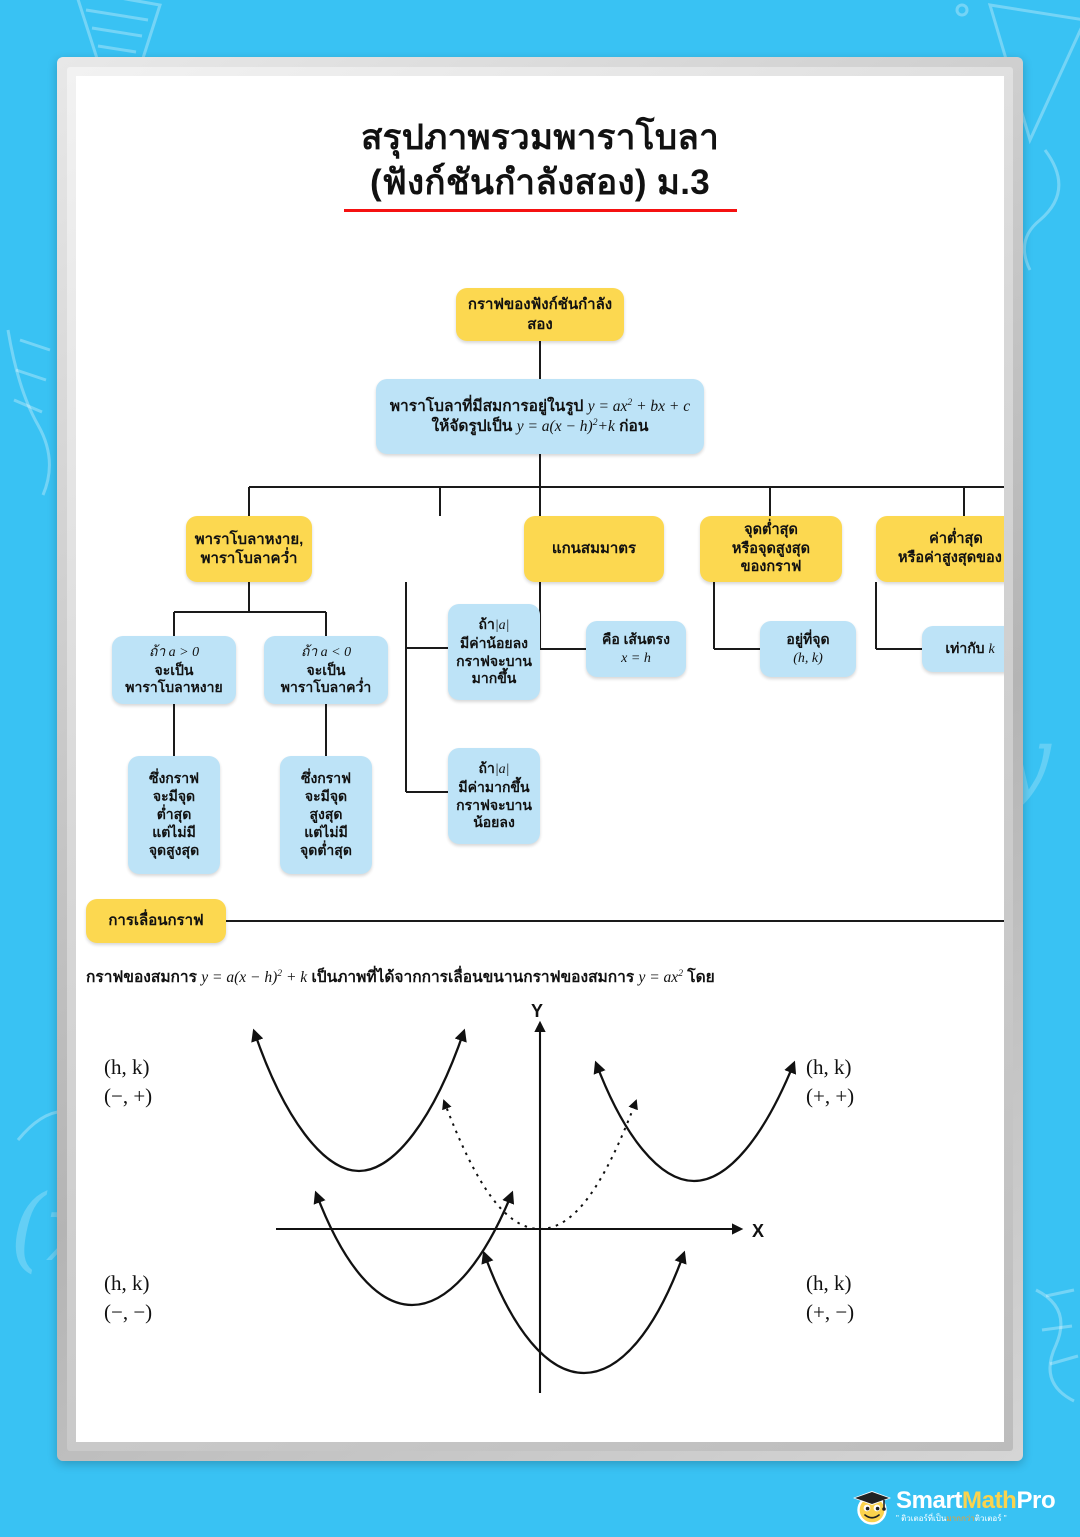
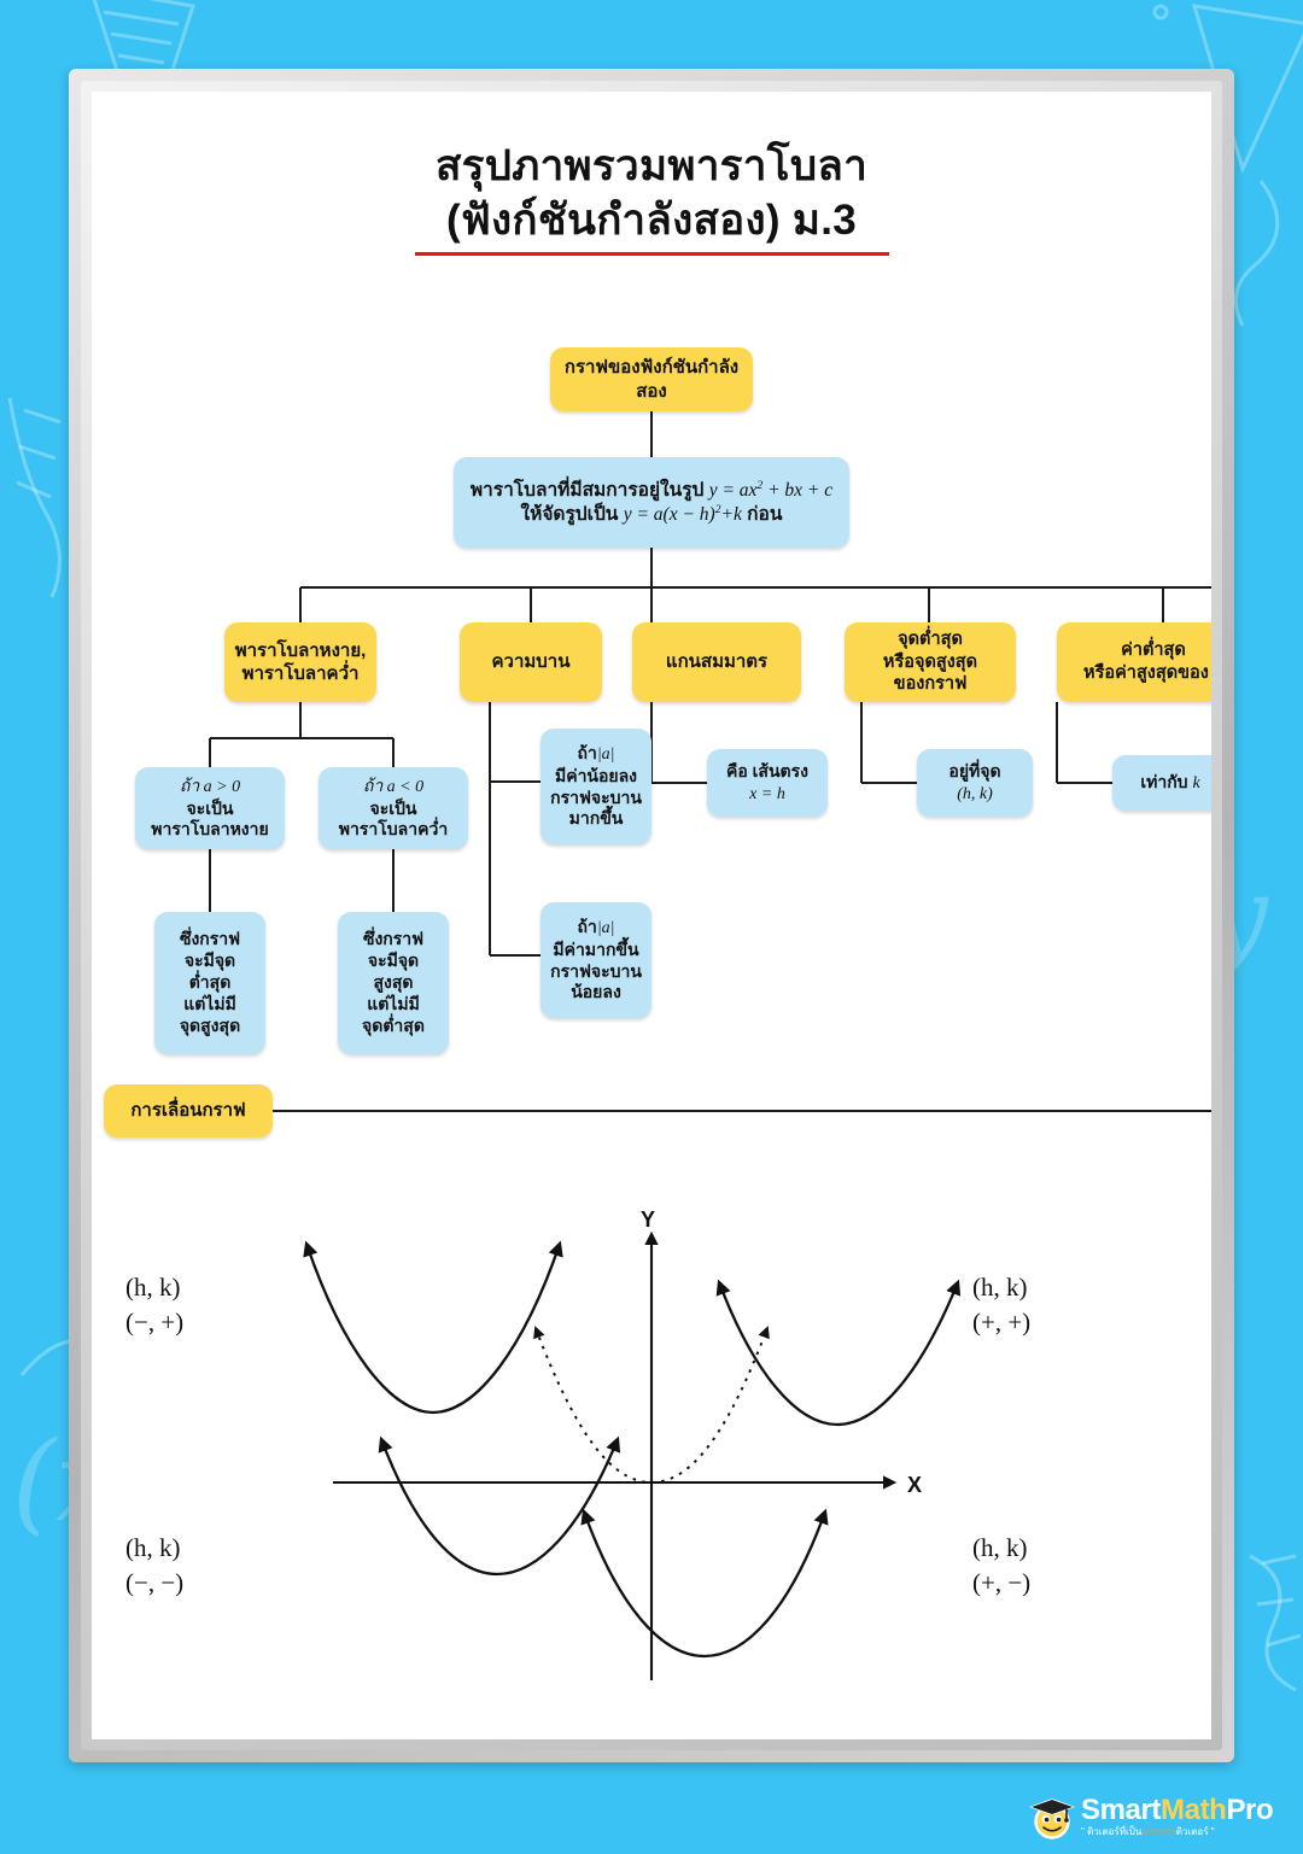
  y
  สรุปภาพรวมพาราโบลา
  (ฟังก์ชันกำลังสอง) ม.3
  กราฟของฟังก์ชันกำลังสอง
  พาราโบลาที่มีสมการอยู่ในรูป y = ax2 + bx + c
  ให้จัดรูปเป็น y = a(x − h)2+k ก่อน
  พาราโบลาหงาย,
  พาราโบลาคว่ำ
+ ความบาน
  แกนสมมาตร
  จุดต่ำสุด
  หรือจุดสูงสุด
  ของกราฟ
  ค่าต่ำสุด
  หรือค่าสูงสุดของ
  ถ้า a > 0
  จะเป็น
  พาราโบลาหงาย
  ถ้า a < 0
  จะเป็น
  พาราโบลาคว่ำ
  ซึ่งกราฟ
  จะมีจุด
  ต่ำสุด
  แต่ไม่มี
  จุดสูงสุด
  ซึ่งกราฟ
  จะมีจุด
  สูงสุด
  แต่ไม่มี
  จุดต่ำสุด
  ถ้า|a|
  มีค่าน้อยลง
  กราฟจะบาน
  มากขึ้น
  ถ้า|a|
  มีค่ามากขึ้น
  กราฟจะบาน
  น้อยลง
  คือ เส้นตรง
  x = h
  อยู่ที่จุด
  (h, k)
  เท่ากับ k
  การเลื่อนกราฟ
- กราฟของสมการ y = a(x − h)2 + k เป็นภาพที่ได้จากการเลื่อนขนานกราฟของสมการ y = ax2 โดย
  X
  Y
  (h, k)
  (−, +)
  (h, k)
  (+, +)
  (h, k)
  (−, −)
  (h, k)
  (+, −)
  SmartMathPro
  " ติวเตอร์ที่เป็นมากกว่าติวเตอร์ "
